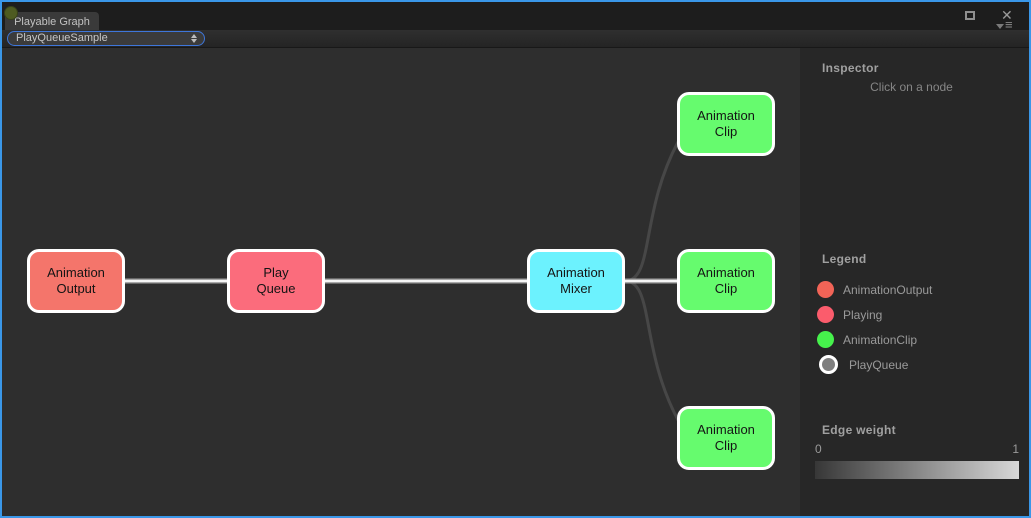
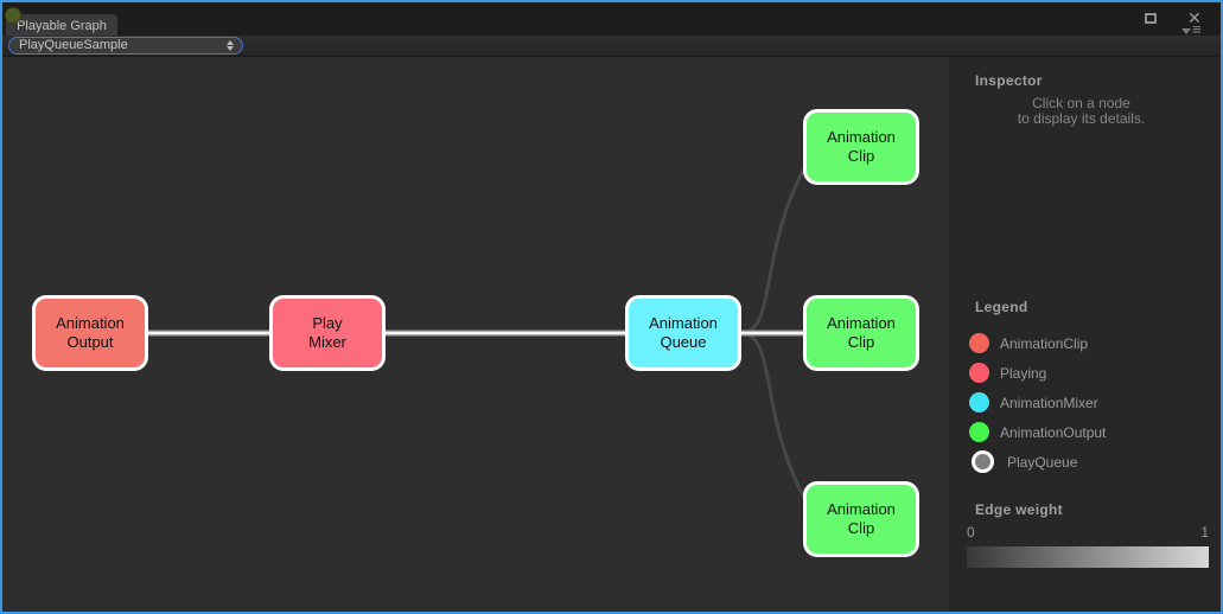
  Playable Graph
  ✕
  ≡
  PlayQueueSample
  Animation
  Output
  Play
- Queue
+ Mixer
  Animation
- Mixer
+ Queue
  Animation
  Clip
  Animation
  Clip
  Animation
  Clip
  Inspector
  Click on a node
+ to display its details.
  Legend
- AnimationOutput
+ AnimationClip
  Playing
+ AnimationMixer
- AnimationClip
+ AnimationOutput
  PlayQueue
  Edge weight
  0
  1
